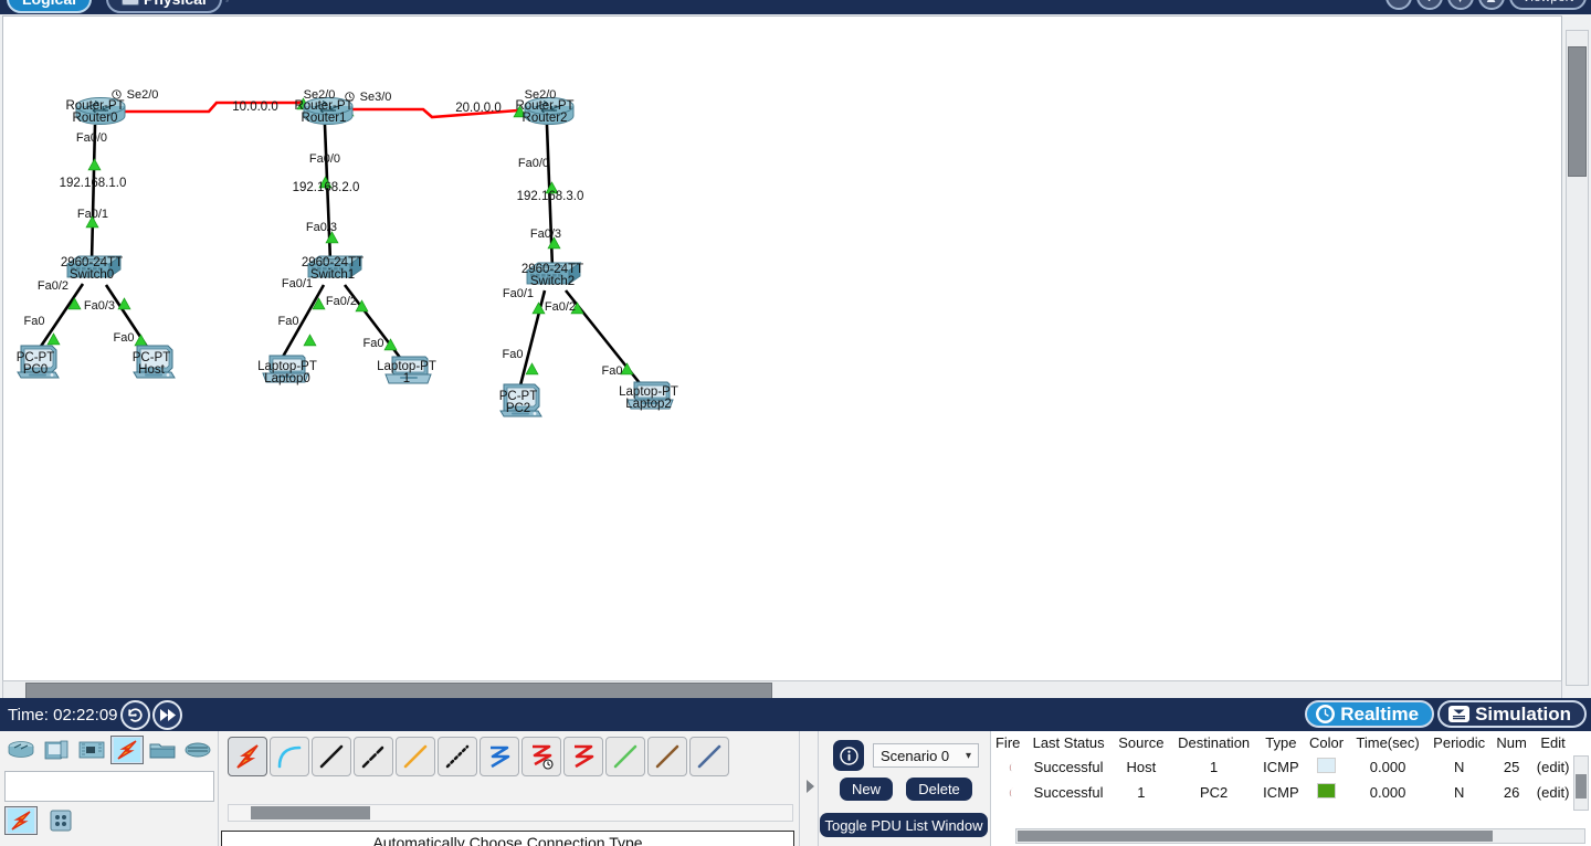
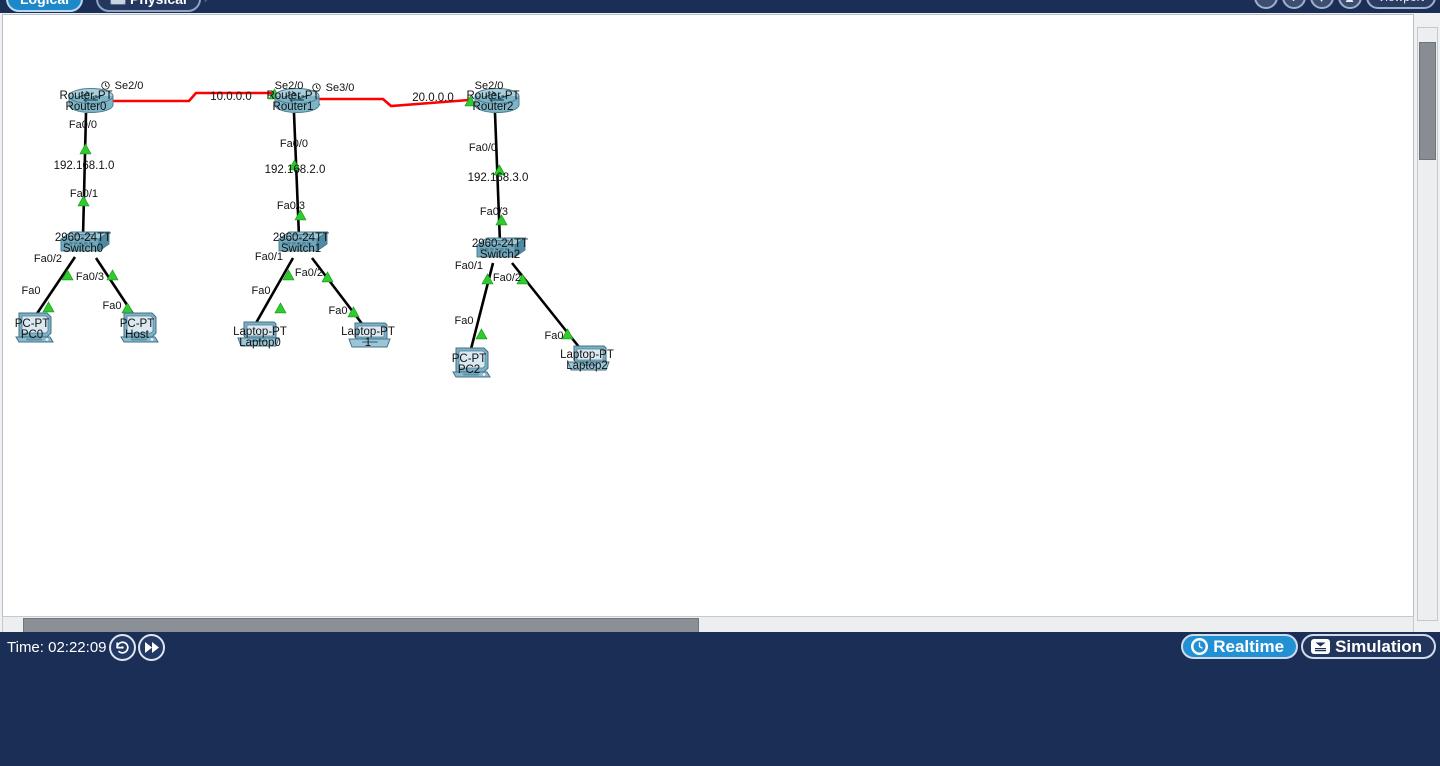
  10.0.0.0
  20.0.0.0
  192.168.1.0
  192.168.2.0
  192.168.3.0
  Se2/0
  Se2/0
  Se3/0
  Se2/0
  Fa0/0
  Fa0/0
  Fa0/0
  Fa0/1
  Fa0/3
  Fa0/3
  Fa0/2
  Fa0/3
  Fa0/1
  Fa0/2
  Fa0/1
  Fa0/2
  Fa0
  Fa0
  Fa0
  Fa0
  Fa0
  Fa0
  Router-PT
  Router0
  Router-PT
  Router1
  Router-PT
  Router2
  2960-24TT
  Switch0
  2960-24TT
  Switch1
  2960-24TT
  Switch2
  PC-PT
  PC0
  PC-PT
  Host
  Laptop-PT
  Laptop0
  Laptop-PT
  1
  PC-PT
  PC2
  Laptop-PT
  Laptop2
  Time: 02:22:09
  Realtime
  Simulation
- Automatically Choose Connection Type
- Scenario 0
- ▾
- New
- Delete
- Toggle PDU List Window
- Fire	Last Status	Source	Destination	Type	Color	Time(sec)	Periodic	Num	Edit
- 	Successful	Host	1	ICMP		0.000	N	25	(edit)
- 	Successful	1	PC2	ICMP		0.000	N	26	(edit)
